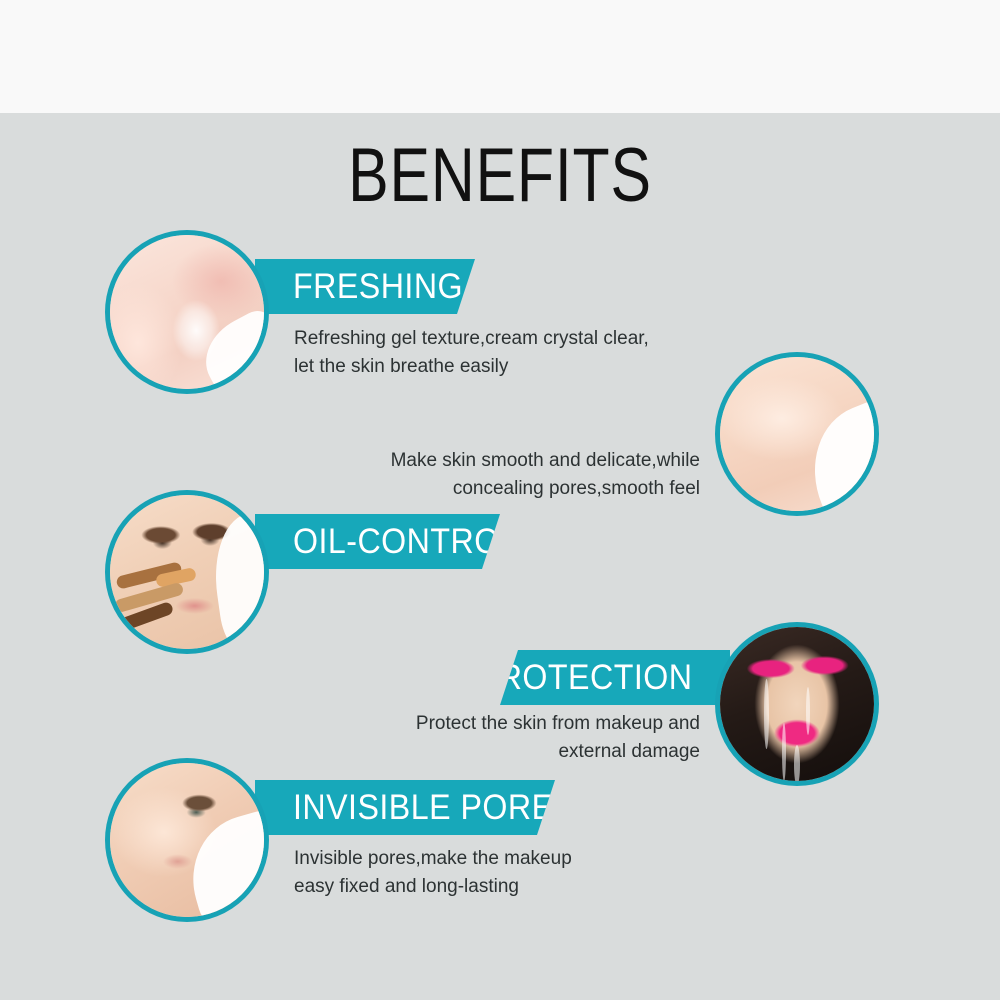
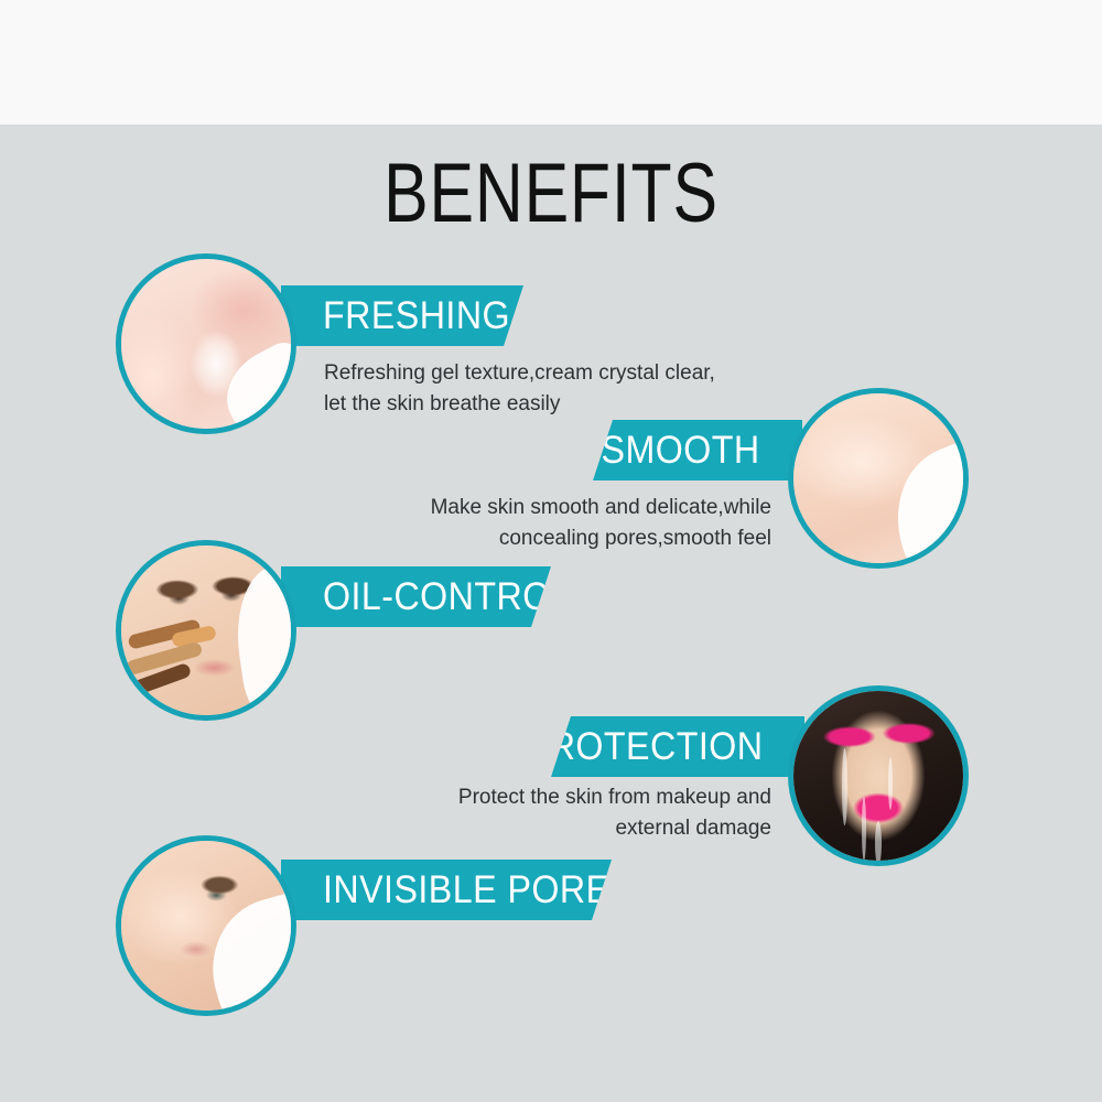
  BENEFITS
  FRESHING
  Refreshing gel texture,cream crystal clear,
  let the skin breathe easily
+ SMOOTH
  Make skin smooth and delicate,while
  concealing pores,smooth feel
  OIL-CONTRO
  ROTECTION
  Protect the skin from makeup and
  external damage
  INVISIBLE PORE
- Invisible pores,make the makeup
- easy fixed and long-lasting
